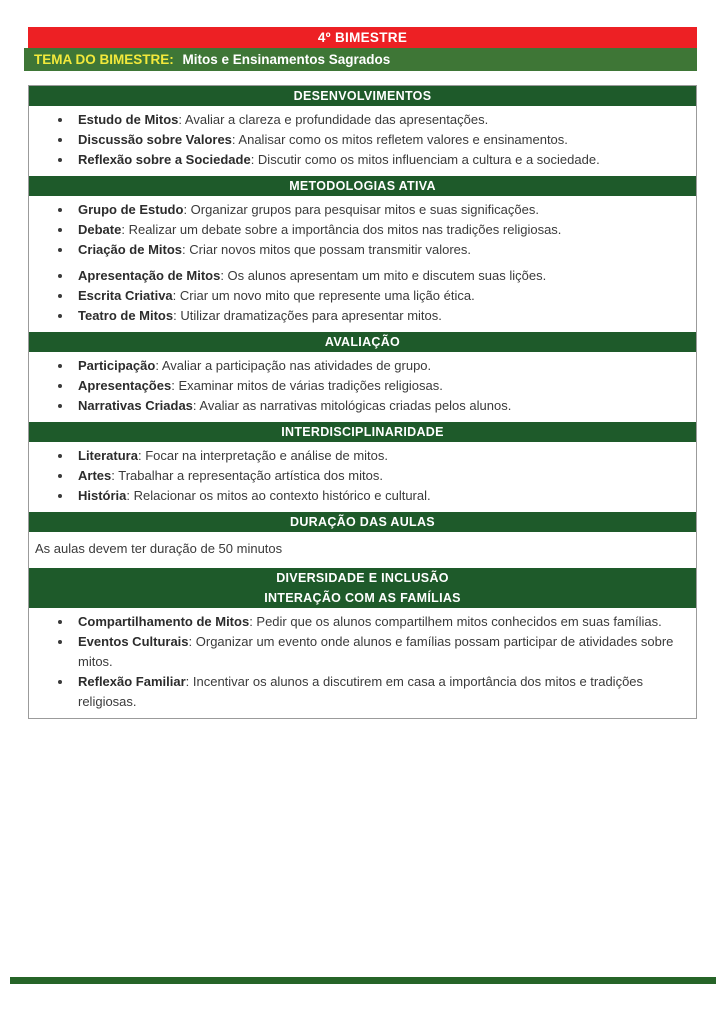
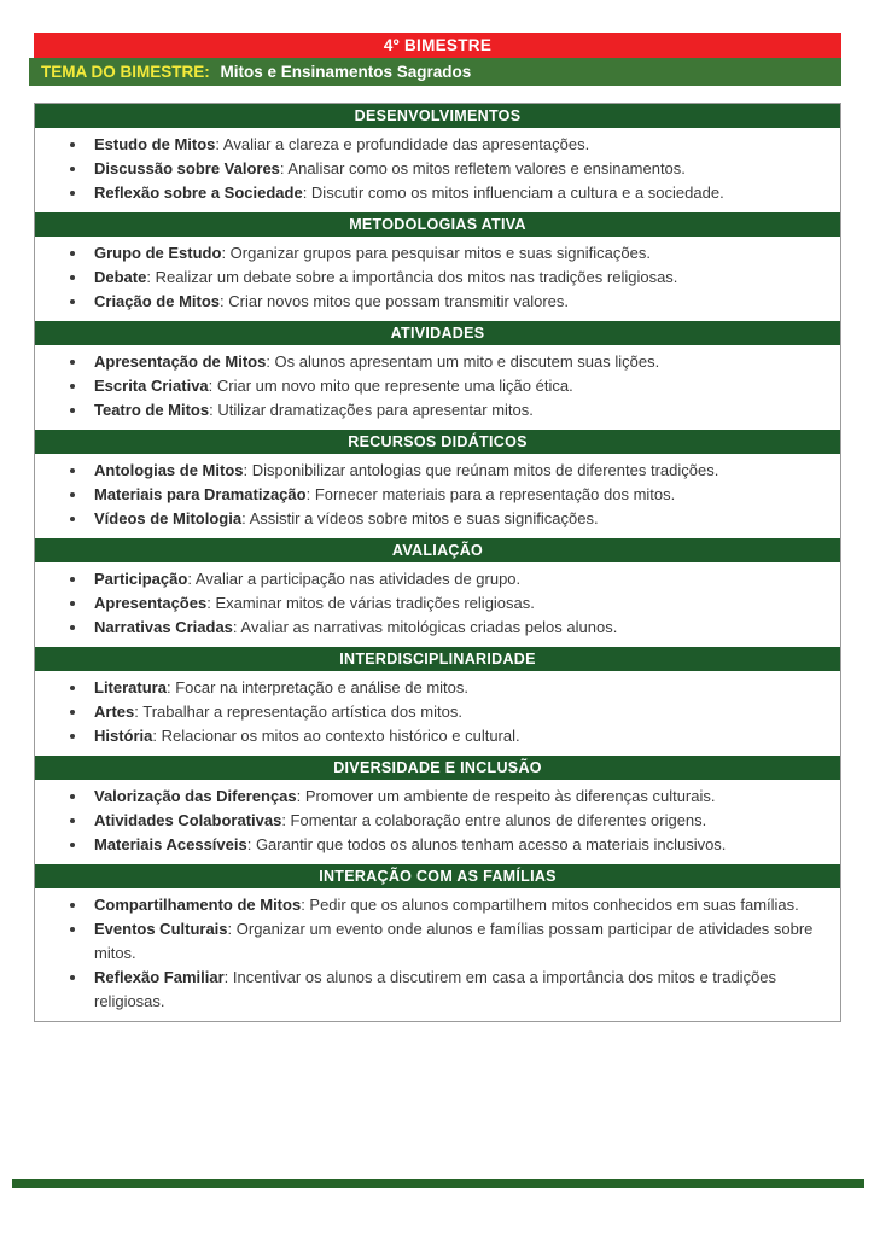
  4º BIMESTRE
  TEMA DO BIMESTRE: Mitos e Ensinamentos Sagrados
  DESENVOLVIMENTOS
  Estudo de Mitos: Avaliar a clareza e profundidade das apresentações.
  Discussão sobre Valores: Analisar como os mitos refletem valores e ensinamentos.
  Reflexão sobre a Sociedade: Discutir como os mitos influenciam a cultura e a sociedade.
  METODOLOGIAS ATIVA
  Grupo de Estudo: Organizar grupos para pesquisar mitos e suas significações.
  Debate: Realizar um debate sobre a importância dos mitos nas tradições religiosas.
  Criação de Mitos: Criar novos mitos que possam transmitir valores.
+ ATIVIDADES
  Apresentação de Mitos: Os alunos apresentam um mito e discutem suas lições.
  Escrita Criativa: Criar um novo mito que represente uma lição ética.
  Teatro de Mitos: Utilizar dramatizações para apresentar mitos.
+ RECURSOS DIDÁTICOS
+ Antologias de Mitos: Disponibilizar antologias que reúnam mitos de diferentes tradições.
+ Materiais para Dramatização: Fornecer materiais para a representação dos mitos.
+ Vídeos de Mitologia: Assistir a vídeos sobre mitos e suas significações.
  AVALIAÇÃO
  Participação: Avaliar a participação nas atividades de grupo.
  Apresentações: Examinar mitos de várias tradições religiosas.
  Narrativas Criadas: Avaliar as narrativas mitológicas criadas pelos alunos.
  INTERDISCIPLINARIDADE
  Literatura: Focar na interpretação e análise de mitos.
  Artes: Trabalhar a representação artística dos mitos.
  História: Relacionar os mitos ao contexto histórico e cultural.
- DURAÇÃO DAS AULAS
- As aulas devem ter duração de 50 minutos
  DIVERSIDADE E INCLUSÃO
+ Valorização das Diferenças: Promover um ambiente de respeito às diferenças culturais.
+ Atividades Colaborativas: Fomentar a colaboração entre alunos de diferentes origens.
+ Materiais Acessíveis: Garantir que todos os alunos tenham acesso a materiais inclusivos.
  INTERAÇÃO COM AS FAMÍLIAS
  Compartilhamento de Mitos: Pedir que os alunos compartilhem mitos conhecidos em suas famílias.
  Eventos Culturais: Organizar um evento onde alunos e famílias possam participar de atividades sobre mitos.
  Reflexão Familiar: Incentivar os alunos a discutirem em casa a importância dos mitos e tradições religiosas.
